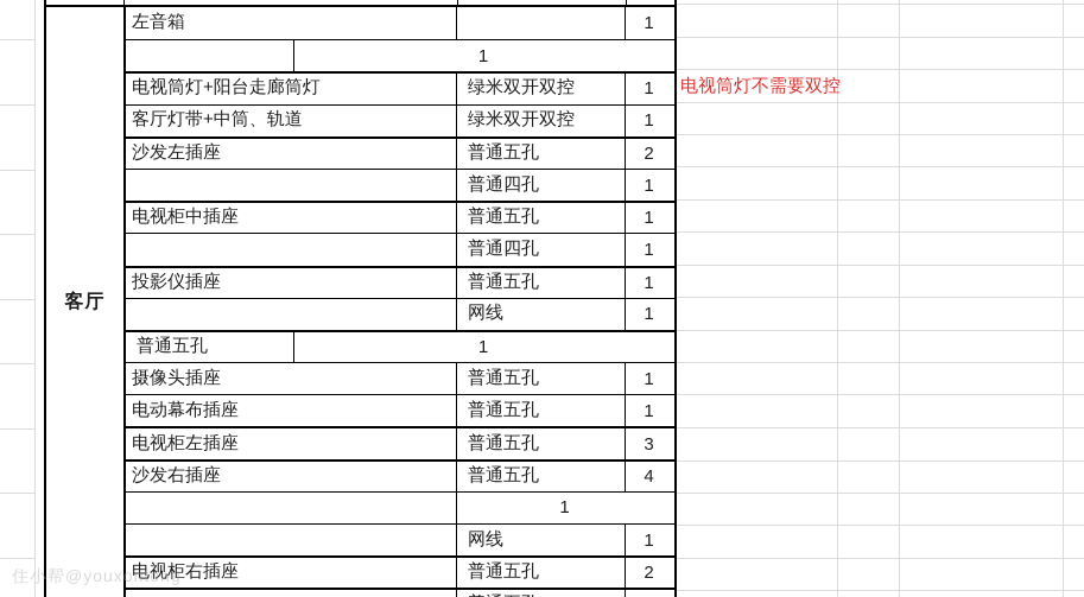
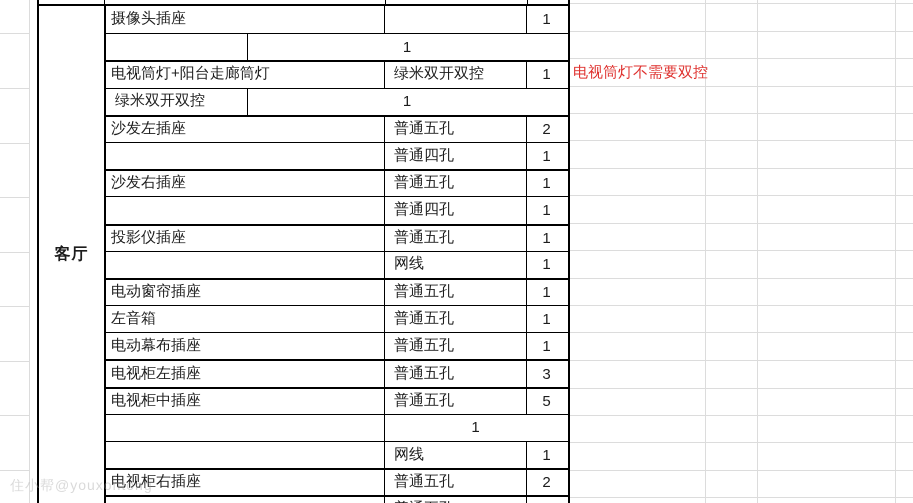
  住小帮@youxontong
  客厅
- 左音箱
+ 摄像头插座
  1
  1
  电视筒灯+阳台走廊筒灯
  绿米双开双控
  1
- 客厅灯带+中筒、轨道
  绿米双开双控
  1
  沙发左插座
  普通五孔
  2
  普通四孔
  1
- 电视柜中插座
+ 沙发右插座
  普通五孔
  1
  普通四孔
  1
  投影仪插座
  普通五孔
  1
  网线
  1
+ 电动窗帘插座
  普通五孔
  1
- 摄像头插座
+ 左音箱
  普通五孔
  1
  电动幕布插座
  普通五孔
  1
  电视柜左插座
  普通五孔
  3
- 沙发右插座
+ 电视柜中插座
  普通五孔
- 4
+ 5
  1
  网线
  1
  电视柜右插座
  普通五孔
  2
  电视筒灯不需要双控
